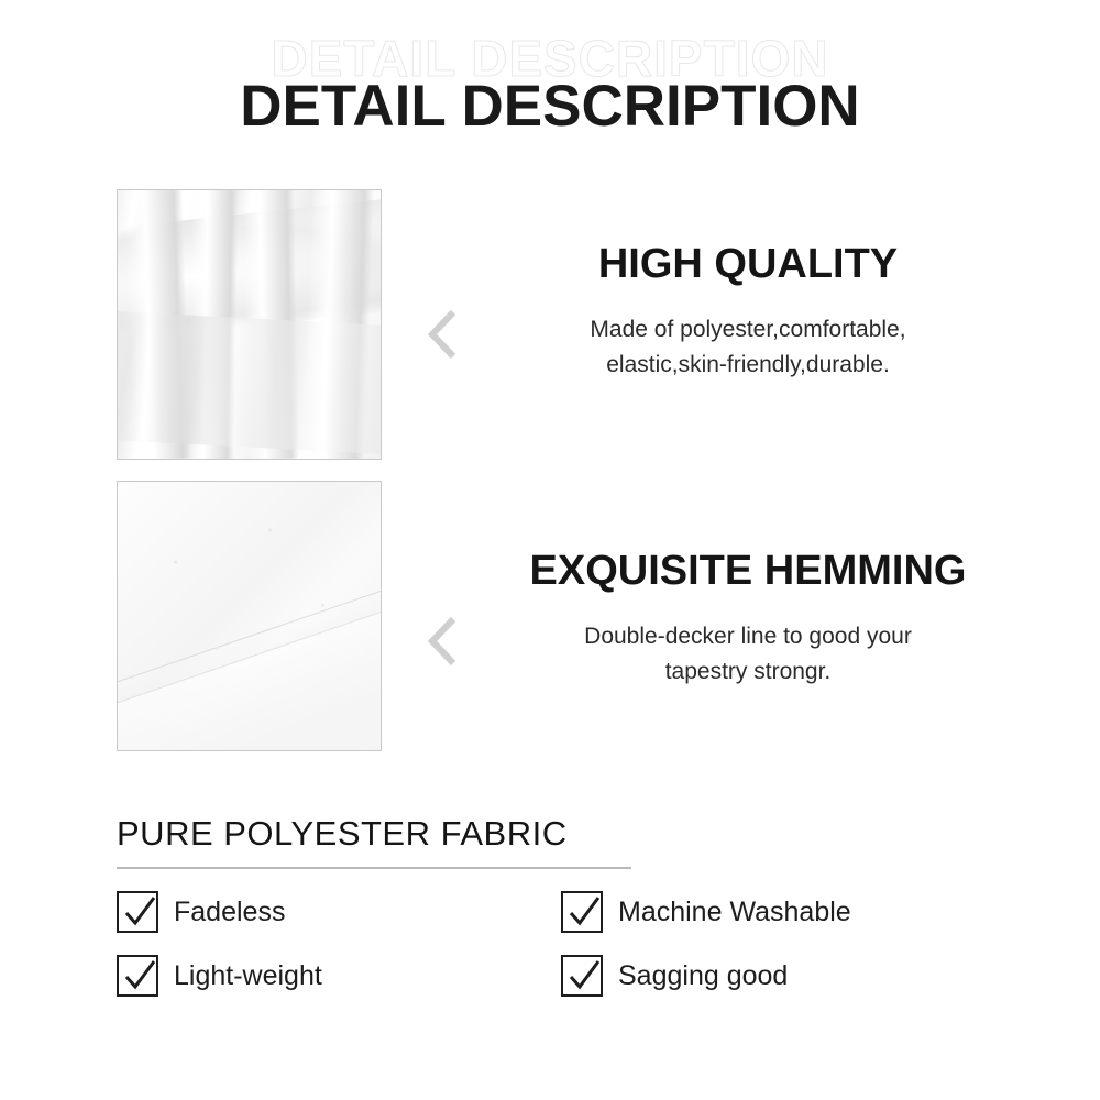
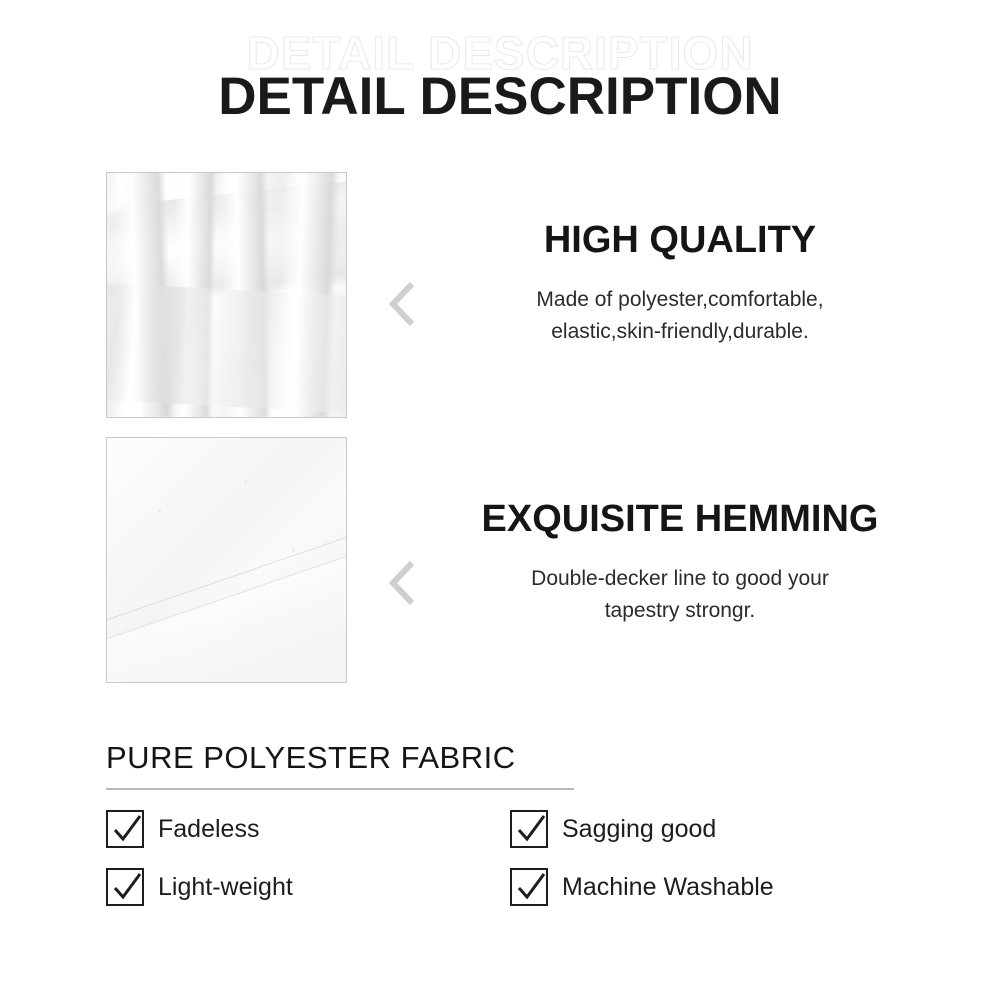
  DETAIL DESCRIPTION
  DETAIL DESCRIPTION
  HIGH QUALITY
  Made of polyester,comfortable,
  elastic,skin-friendly,durable.
  EXQUISITE HEMMING
  Double-decker line to good your
  tapestry strongr.
  PURE POLYESTER FABRIC
  Fadeless
- Machine Washable
+ Sagging good
  Light-weight
- Sagging good
+ Machine Washable
